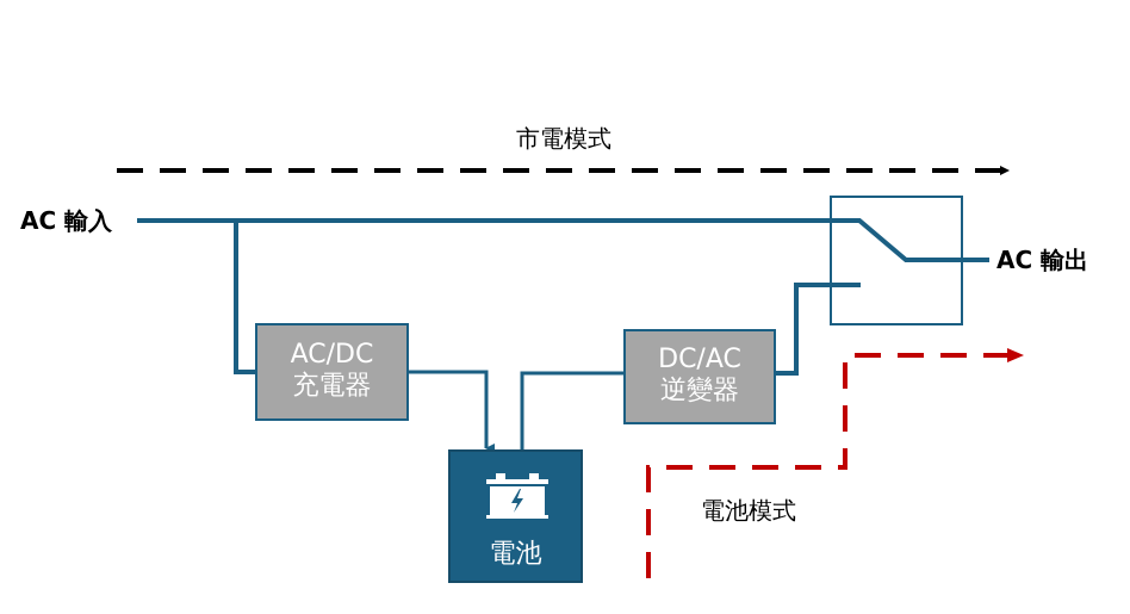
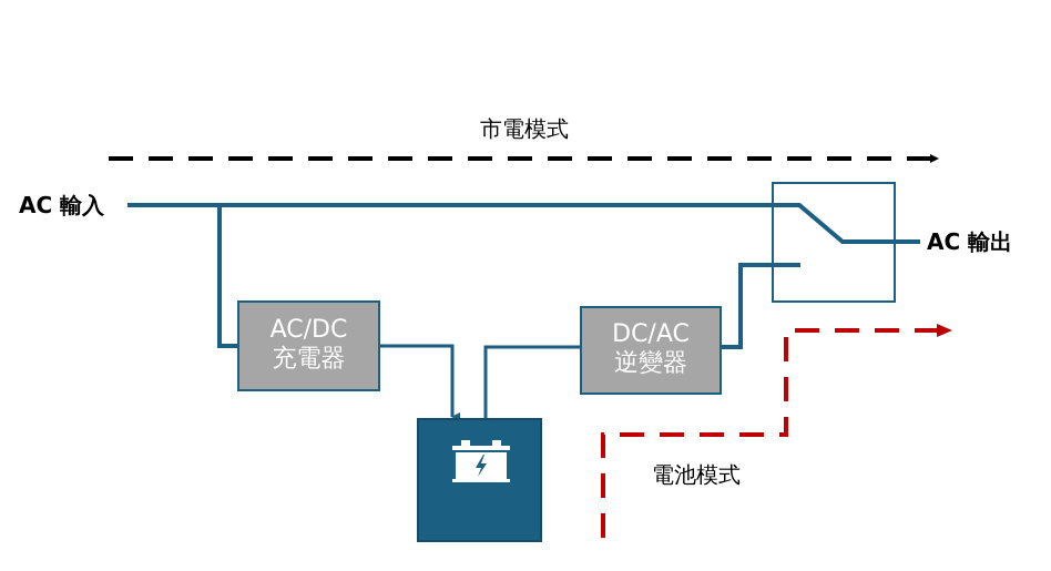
  市電模式
  電池模式
  AC 輸入
  AC 輸出
  AC/DC
  充電器
  DC/AC
  逆變器
- 電池
